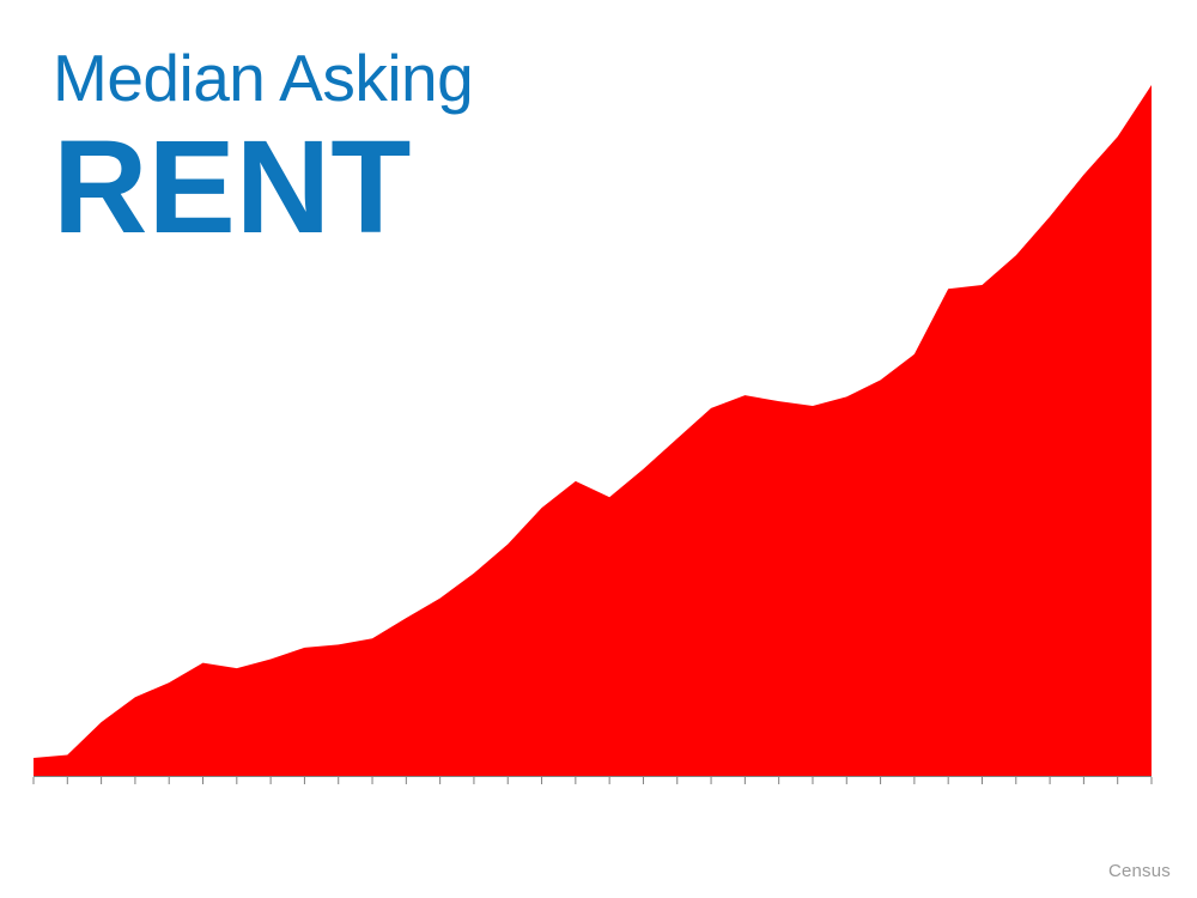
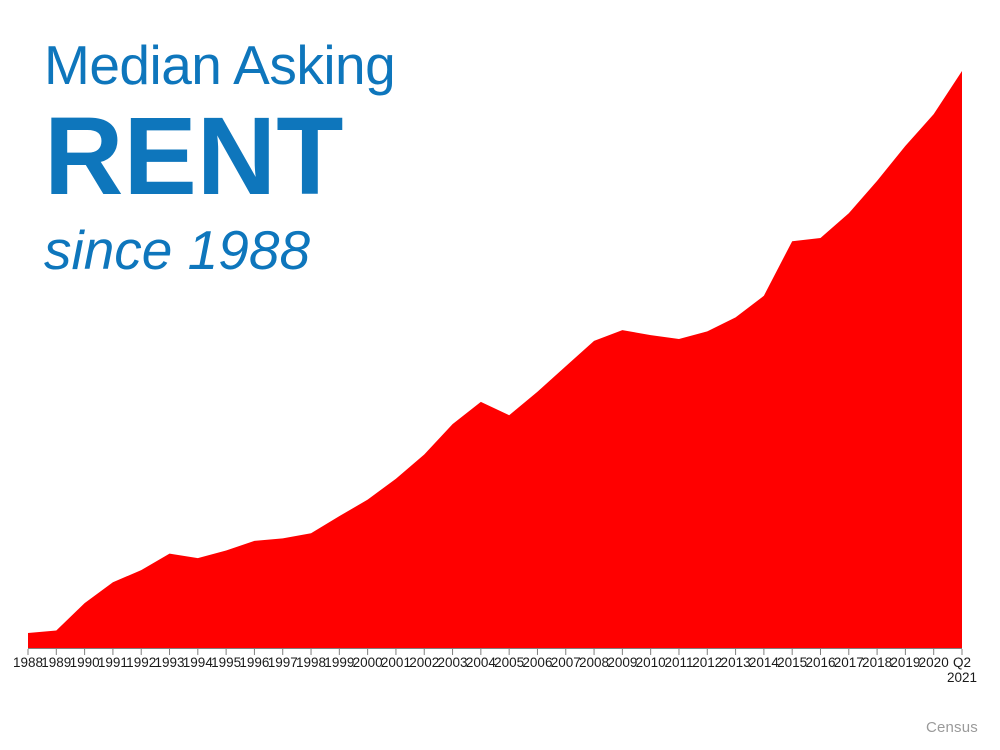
  Median Asking
  RENT
+ since 1988
+ 1988
+ 1989
+ 1990
+ 1991
+ 1992
+ 1993
+ 1994
+ 1995
+ 1996
+ 1997
+ 1998
+ 1999
+ 2000
+ 2001
+ 2002
+ 2003
+ 2004
+ 2005
+ 2006
+ 2007
+ 2008
+ 2009
+ 2010
+ 2011
+ 2012
+ 2013
+ 2014
+ 2015
+ 2016
+ 2017
+ 2018
+ 2019
+ 2020
+ Q2
+ 2021
  Census
